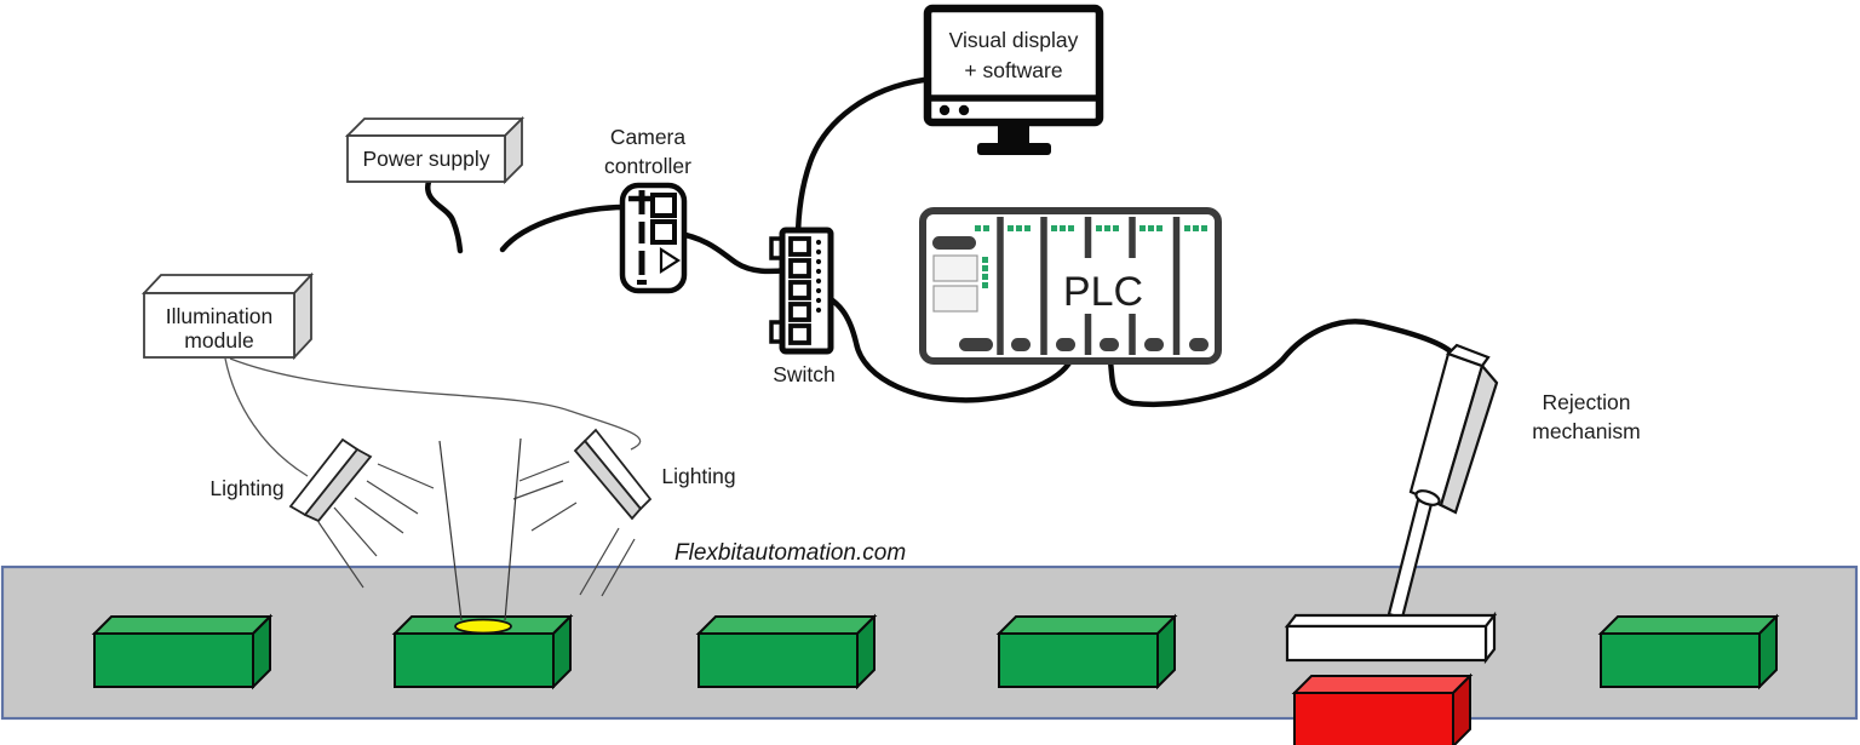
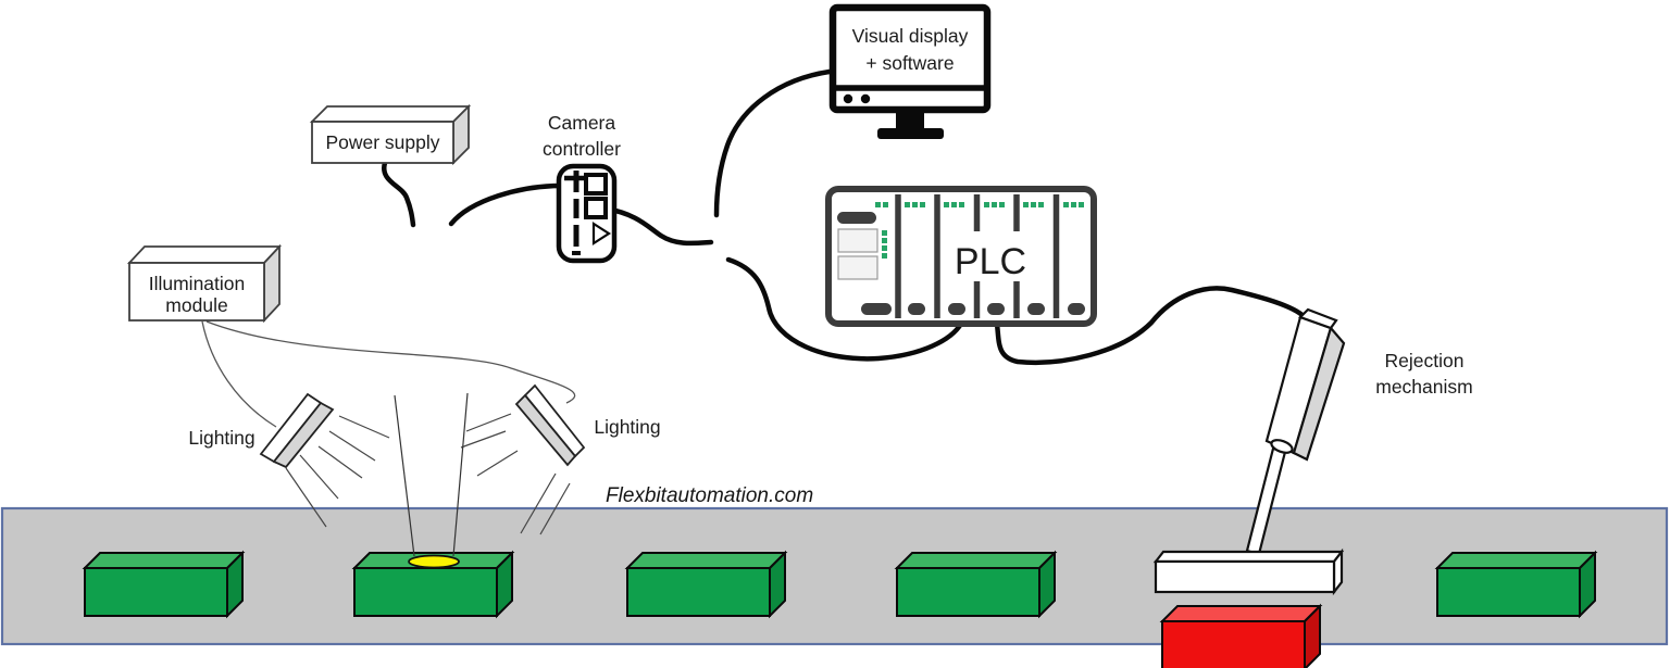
  Flexbitautomation.com
  Power supply
  Illumination
  module
  Lighting
  Lighting
  Camera
  controller
  Visual display
  + software
- Switch
  PLC
  Rejection
  mechanism
